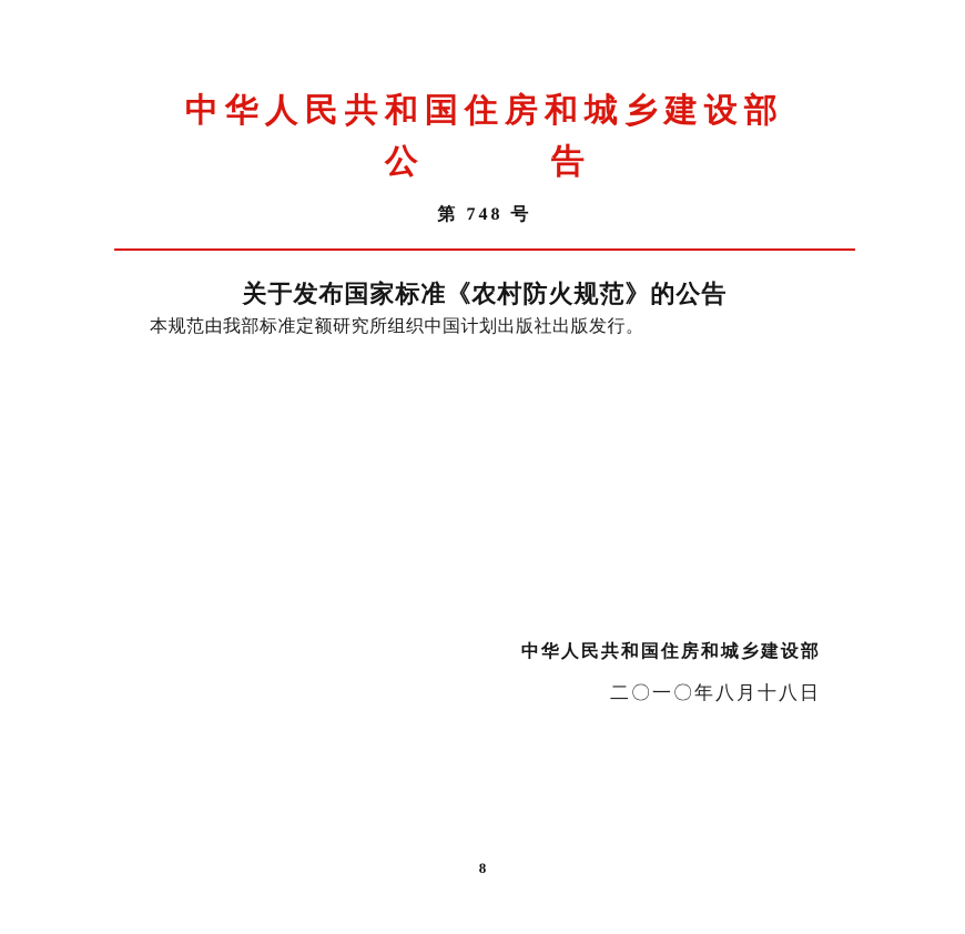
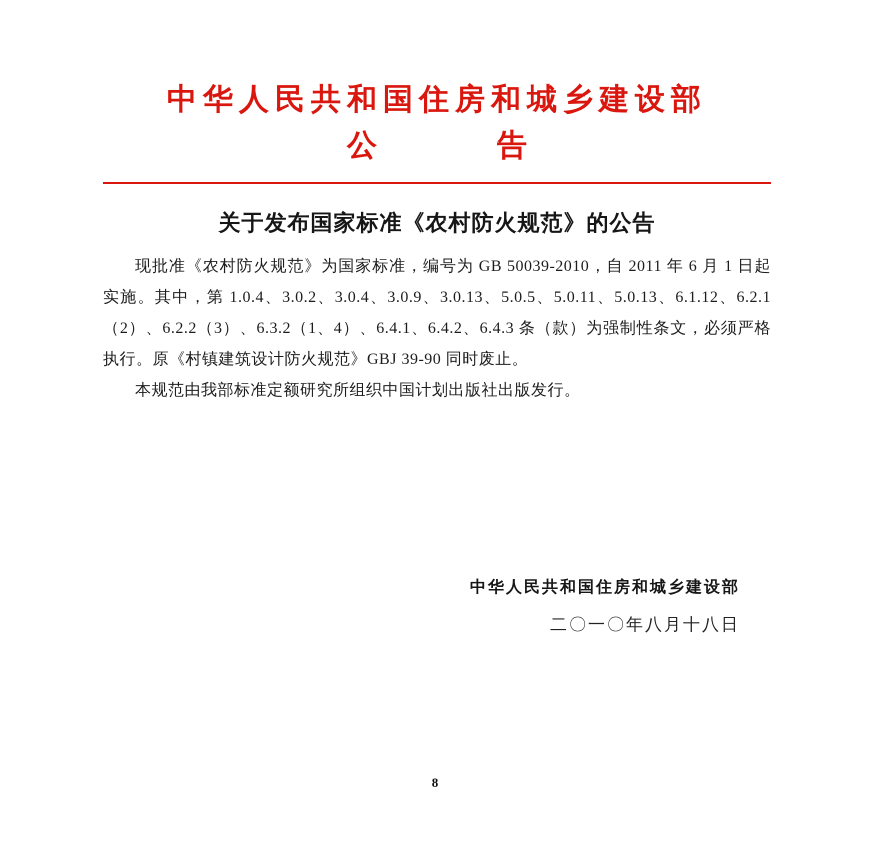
  中华人民共和国住房和城乡建设部
  公 告
- 第 748 号
  关于发布国家标准《农村防火规范》的公告
+ 现批准《农村防火规范》为国家标准，编号为 GB 50039-2010，自 2011 年 6 月 1 日起实施。其中，第 1.0.4、3.0.2、3.0.4、3.0.9、3.0.13、5.0.5、5.0.11、5.0.13、6.1.12、6.2.1（2）、6.2.2（3）、6.3.2（1、4）、6.4.1、6.4.2、6.4.3 条（款）为强制性条文，必须严格执行。原《村镇建筑设计防火规范》GBJ 39-90 同时废止。
  本规范由我部标准定额研究所组织中国计划出版社出版发行。
  中华人民共和国住房和城乡建设部
  二〇一〇年八月十八日
  8
